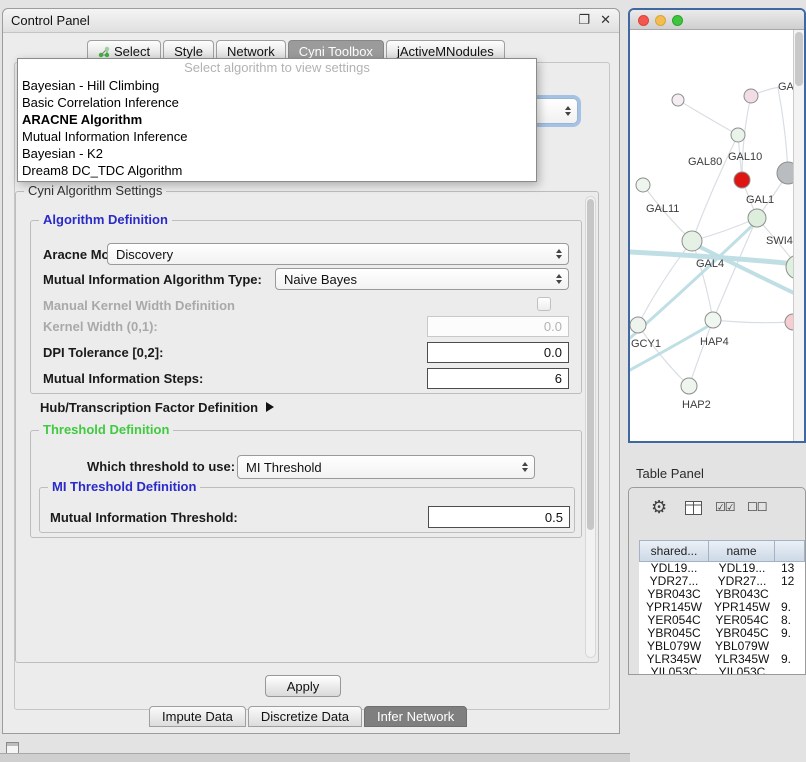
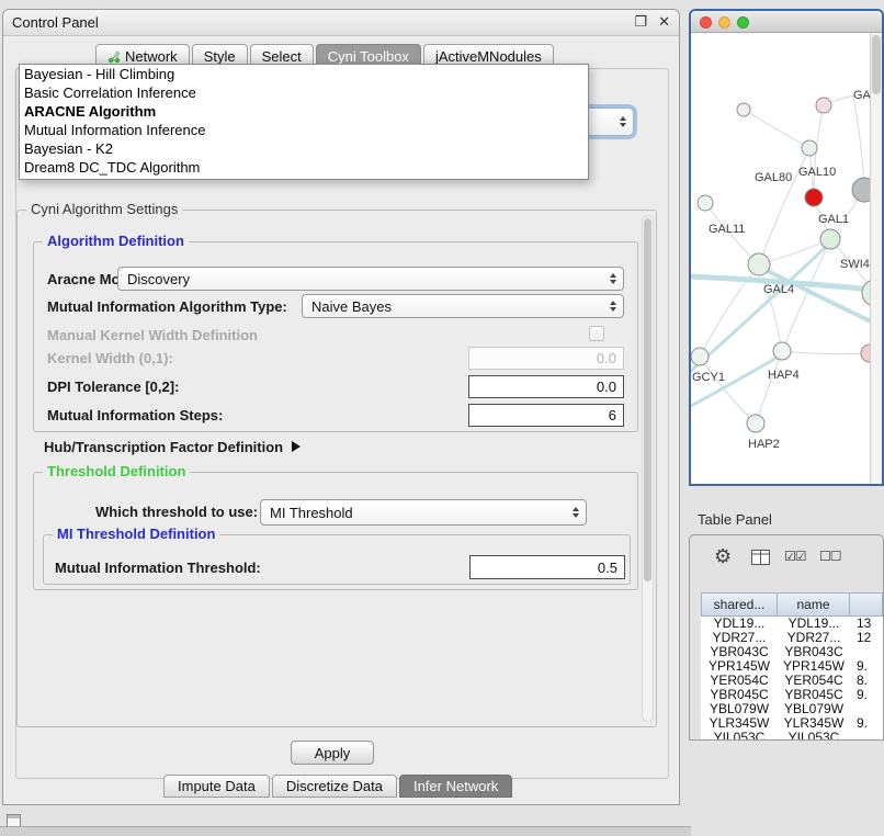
  Control Panel
  ❐
  ✕
- Select
+ Network
  Style
- Network
+ Select
  Cyni Toolbox
  jActiveMNodules
- Select algorithm to view settings
  Bayesian - Hill Climbing
  Basic Correlation Inference
  ARACNE Algorithm
  Mutual Information Inference
  Bayesian - K2
  Dream8 DC_TDC Algorithm
  Cyni Algorithm Settings
  Algorithm Definition
  Aracne Mo
  Discovery
  Mutual Information Algorithm Type:
  Naive Bayes
  Manual Kernel Width Definition
  Kernel Width (0,1):
  0.0
  DPI Tolerance [0,2]:
  0.0
  Mutual Information Steps:
  6
  Hub/Transcription Factor Definition
  Threshold Definition
  Which threshold to use:
  MI Threshold
  MI Threshold Definition
  Mutual Information Threshold:
  0.5
  Apply
  Impute Data
  Discretize Data
  Infer Network
  GAL10
  GAL80
  GAL11
  GAL1
  SWI4
  GAL4
  GCY1
  HAP4
  HAP2
  Table Panel
  ⚙
  ☑☑
  ☐☐
  shared...
  name
  YDL19...
  YDL19...
  13
  YDR27...
  YDR27...
  12
  YBR043C
  YBR043C
  YPR145W
  YPR145W
  9.
  YER054C
  YER054C
  8.
  YBR045C
  YBR045C
  9.
  YBL079W
  YBL079W
  YLR345W
  YLR345W
  9.
  YIL053C
  YIL053C
